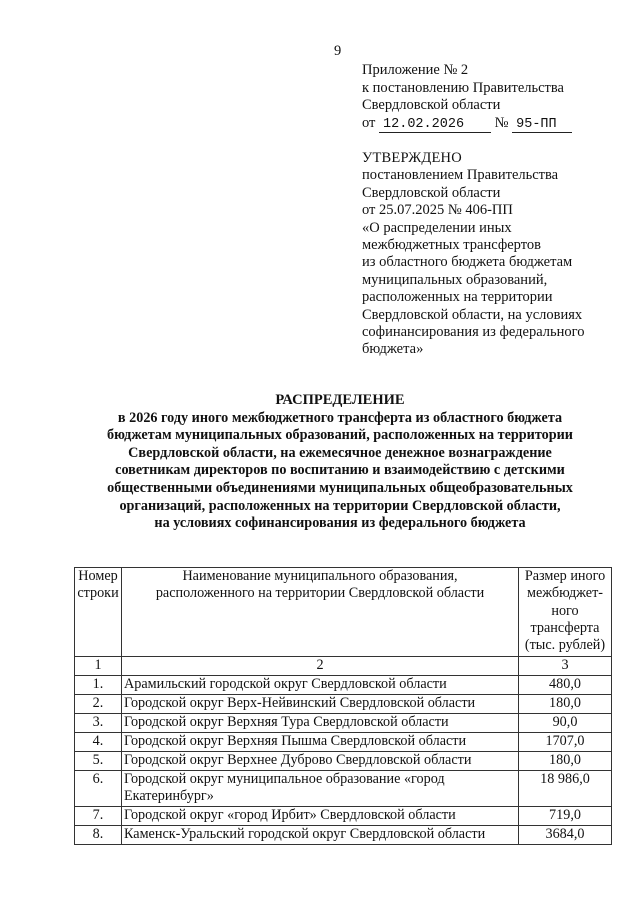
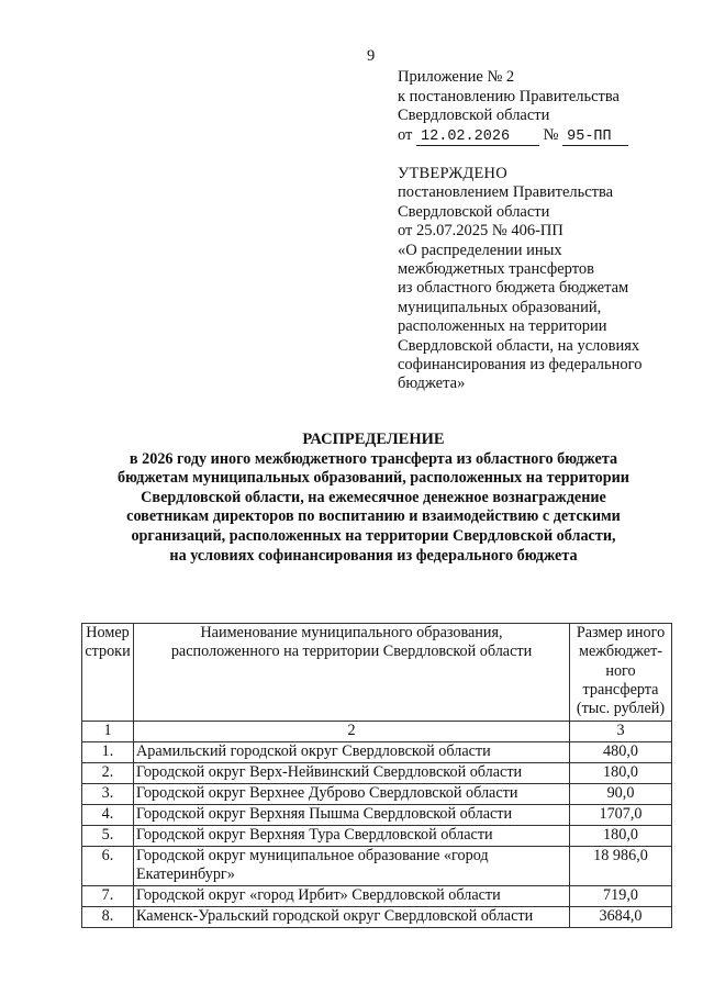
  9
  Приложение № 2
  к постановлению Правительства
  Свердловской области
  от 12.02.2026 № 95-ПП
  УТВЕРЖДЕНО
  постановлением Правительства
  Свердловской области
  от 25.07.2025 № 406-ПП
  «О распределении иных
  межбюджетных трансфертов
  из областного бюджета бюджетам
  муниципальных образований,
  расположенных на территории
  Свердловской области, на условиях
  софинансирования из федерального
  бюджета»
  РАСПРЕДЕЛЕНИЕ
  в 2026 году иного межбюджетного трансферта из областного бюджета
  бюджетам муниципальных образований, расположенных на территории
  Свердловской области, на ежемесячное денежное вознаграждение
  советникам директоров по воспитанию и взаимодействию с детскими
- общественными объединениями муниципальных общеобразовательных
  организаций, расположенных на территории Свердловской области,
  на условиях софинансирования из федерального бюджета
  Номер строки	Наименование муниципального образования, расположенного на территории Свердловской области	Размер иного межбюджет- ного трансферта (тыс. рублей)
  1	2	3
  1.	Арамильский городской округ Свердловской области	480,0
  2.	Городской округ Верх-Нейвинский Свердловской области	180,0
- 3.	Городской округ Верхняя Тура Свердловской области	90,0
+ 3.	Городской округ Верхнее Дуброво Свердловской области	90,0
  4.	Городской округ Верхняя Пышма Свердловской области	1707,0
- 5.	Городской округ Верхнее Дуброво Свердловской области	180,0
+ 5.	Городской округ Верхняя Тура Свердловской области	180,0
  6.	Городской округ муниципальное образование «город Екатеринбург»	18 986,0
  7.	Городской округ «город Ирбит» Свердловской области	719,0
  8.	Каменск-Уральский городской округ Свердловской области	3684,0
